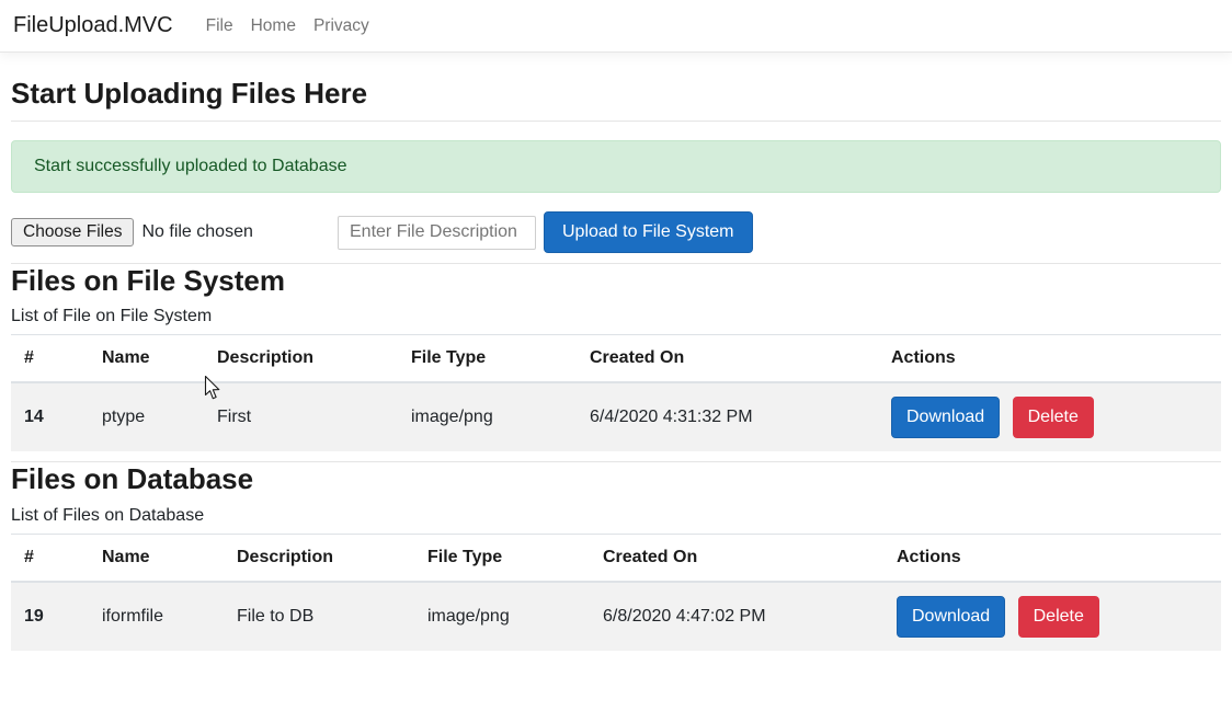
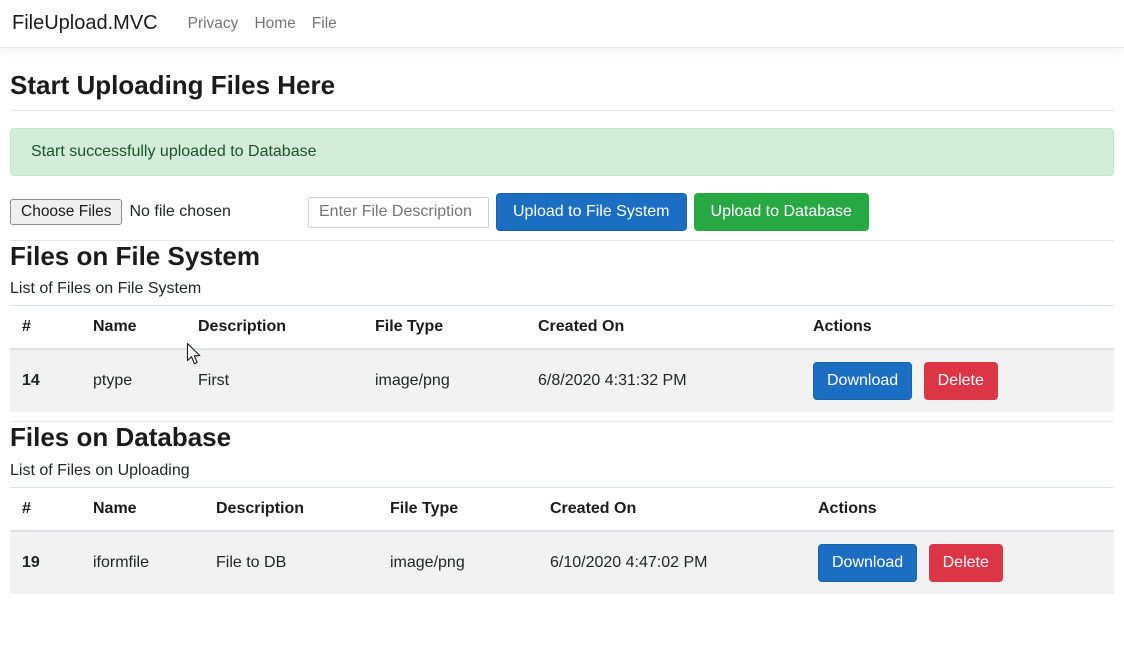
  FileUpload.MVC
- File
+ Privacy
  Home
- Privacy
+ File
  Start Uploading Files Here
  Start successfully uploaded to Database
  Choose Files
  No file chosen
  Enter File Description
  Upload to File System
+ Upload to Database
  Files on File System
- List of File on File System
+ List of Files on File System
  #	Name	Description	File Type	Created On	Actions
- 14	ptype	First	image/png	6/4/2020 4:31:32 PM	Download Delete
+ 14	ptype	First	image/png	6/8/2020 4:31:32 PM	Download Delete
  Files on Database
- List of Files on Database
+ List of Files on Uploading
  #	Name	Description	File Type	Created On	Actions
- 19	iformfile	File to DB	image/png	6/8/2020 4:47:02 PM	Download Delete
+ 19	iformfile	File to DB	image/png	6/10/2020 4:47:02 PM	Download Delete
